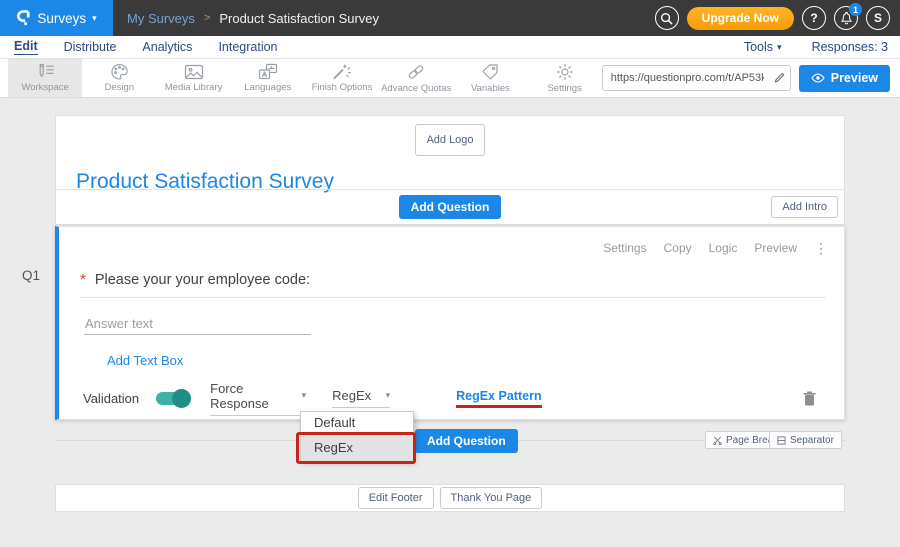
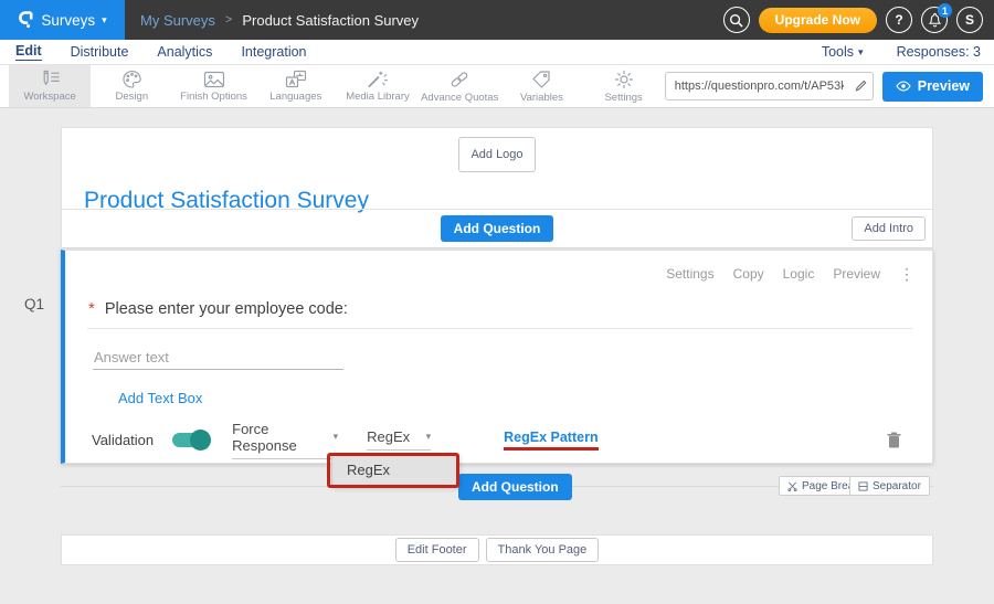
  Surveys
  ▾
  My Surveys
  >
  Product Satisfaction Survey
  Upgrade Now
  ?
  1
  S
  Edit
  Distribute
  Analytics
  Integration
  Tools
  ▾
  Responses: 3
  Workspace
  Design
- Media Library
+ Finish Options
  Languages
- Finish Options
+ Media Library
  Advance Quotas
  Variables
  Settings
  https://questionpro.com/t/AP53
  Preview
  Add Logo
  Product Satisfaction Survey
  Add Question
  Add Intro
  Q1
  Settings
  Copy
  Logic
  Preview
  ⋮
- * Please your your employee code:
+ * Please enter your employee code:
  Answer text
  Add Text Box
  Validation
  Force Response
  ▾
  RegEx
  ▾
  RegEx Pattern
- Default
  RegEx
  Add Question
  Page Bre
  Separator
  Edit Footer
  Thank You Page
